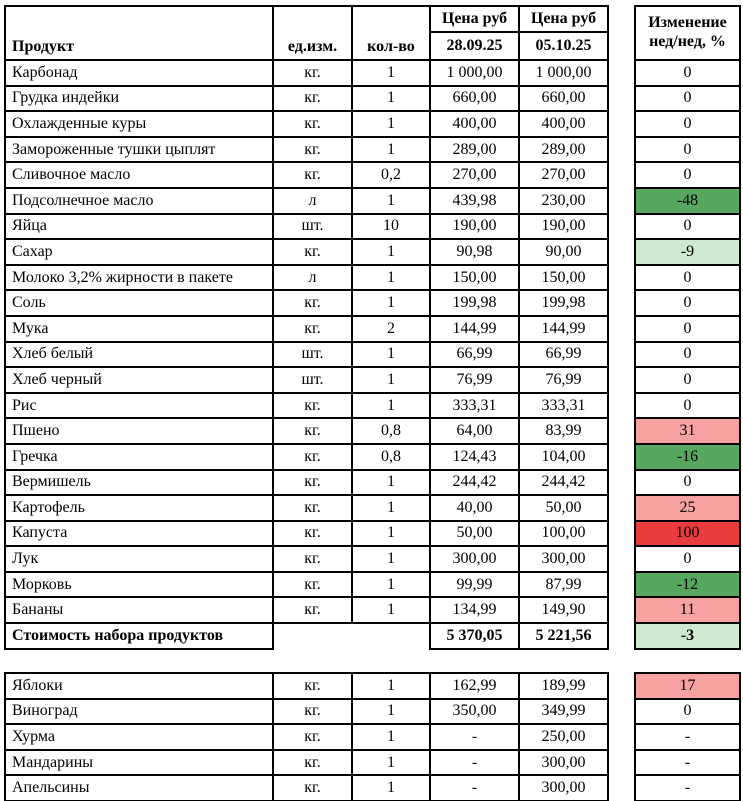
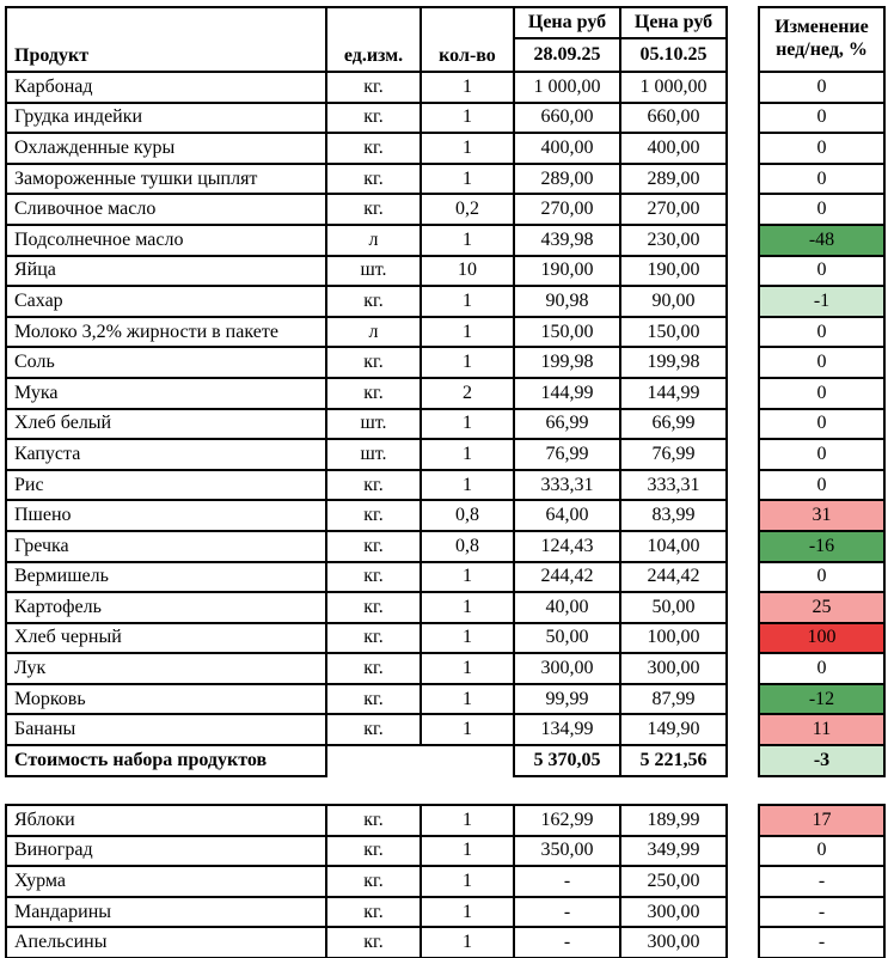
  Продукт
  ед.изм.
  кол-во
  Цена руб
  28.09.25
  Цена руб
  05.10.25
  Карбонад
  кг.
  1
  1 000,00
  1 000,00
  Грудка индейки
  кг.
  1
  660,00
  660,00
  Охлажденные куры
  кг.
  1
  400,00
  400,00
  Замороженные тушки цыплят
  кг.
  1
  289,00
  289,00
  Сливочное масло
  кг.
  0,2
  270,00
  270,00
  Подсолнечное масло
  л
  1
  439,98
  230,00
  Яйца
  шт.
  10
  190,00
  190,00
  Сахар
  кг.
  1
  90,98
  90,00
  Молоко 3,2% жирности в пакете
  л
  1
  150,00
  150,00
  Соль
  кг.
  1
  199,98
  199,98
  Мука
  кг.
  2
  144,99
  144,99
  Хлеб белый
  шт.
  1
  66,99
  66,99
- Хлеб черный
+ Капуста
  шт.
  1
  76,99
  76,99
  Рис
  кг.
  1
  333,31
  333,31
  Пшено
  кг.
  0,8
  64,00
  83,99
  Гречка
  кг.
  0,8
  124,43
  104,00
  Вермишель
  кг.
  1
  244,42
  244,42
  Картофель
  кг.
  1
  40,00
  50,00
- Капуста
+ Хлеб черный
  кг.
  1
  50,00
  100,00
  Лук
  кг.
  1
  300,00
  300,00
  Морковь
  кг.
  1
  99,99
  87,99
  Бананы
  кг.
  1
  134,99
  149,90
  Стоимость набора продуктов
  5 370,05
  5 221,56
  Изменение
  нед/нед, %
  0
  0
  0
  0
  0
  -48
  0
- -9
+ -1
  0
  0
  0
  0
  0
  0
  31
  -16
  0
  25
  100
  0
  -12
  11
  -3
  Яблоки
  кг.
  1
  162,99
  189,99
  Виноград
  кг.
  1
  350,00
  349,99
  Хурма
  кг.
  1
  -
  250,00
  Мандарины
  кг.
  1
  -
  300,00
  Апельсины
  кг.
  1
  -
  300,00
  17
  0
  -
  -
  -
